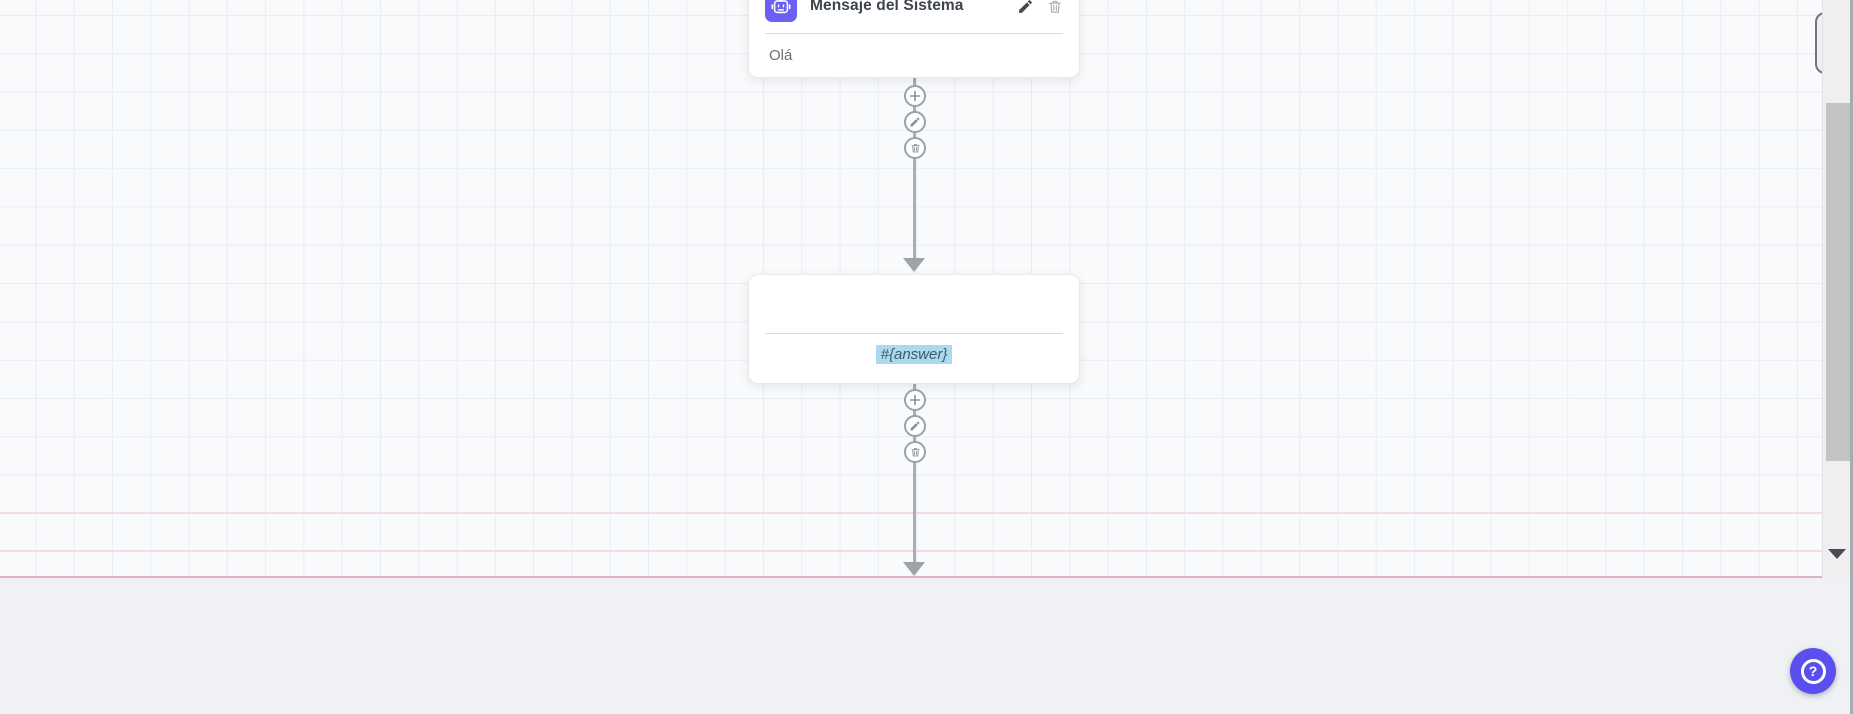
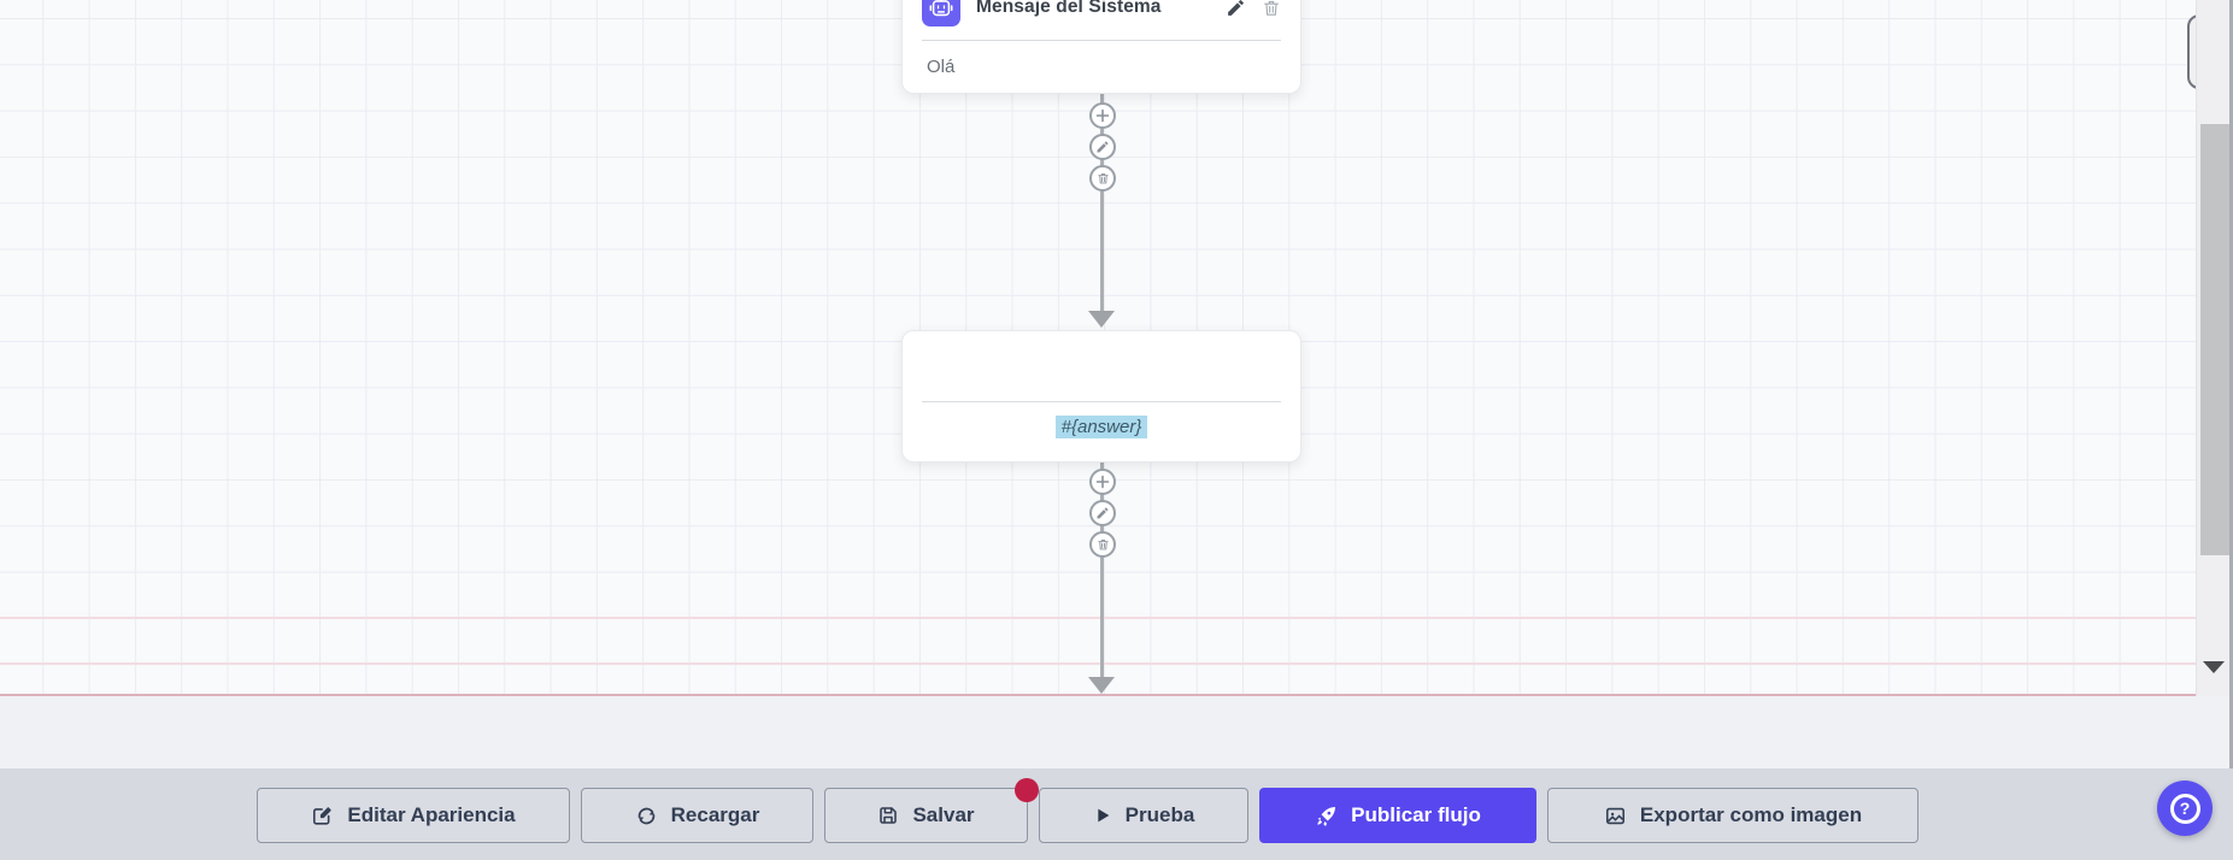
  Mensaje del Sistema
  Olá
  #{answer}
+ Editar Apariencia
+ Recargar
+ Salvar
+ Prueba
+ Publicar flujo
+ Exportar como imagen
  ?
